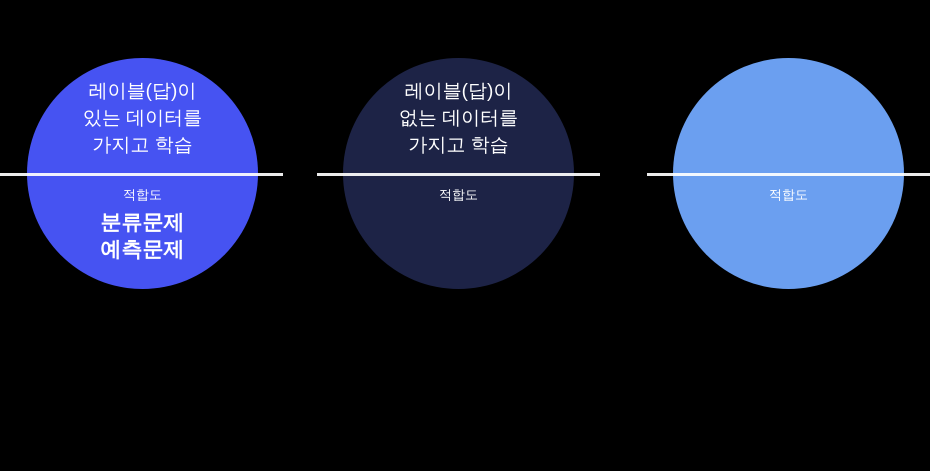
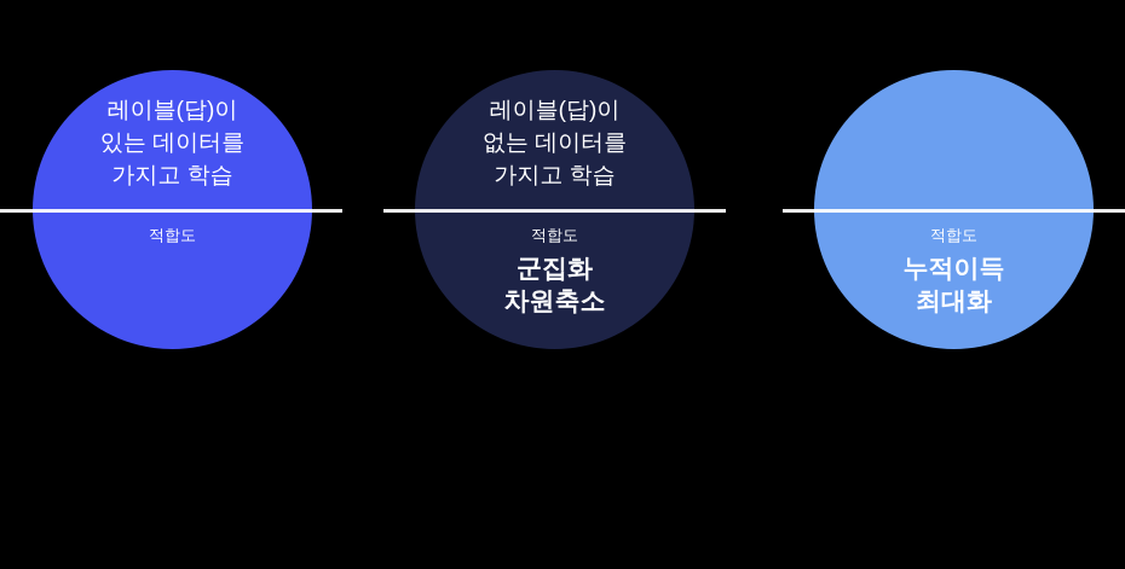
  레이블(답)이
  있는 데이터를
  가지고 학습
  적합도
- 분류문제
- 예측문제
  레이블(답)이
  없는 데이터를
  가지고 학습
  적합도
+ 군집화
+ 차원축소
  적합도
+ 누적이득
+ 최대화
